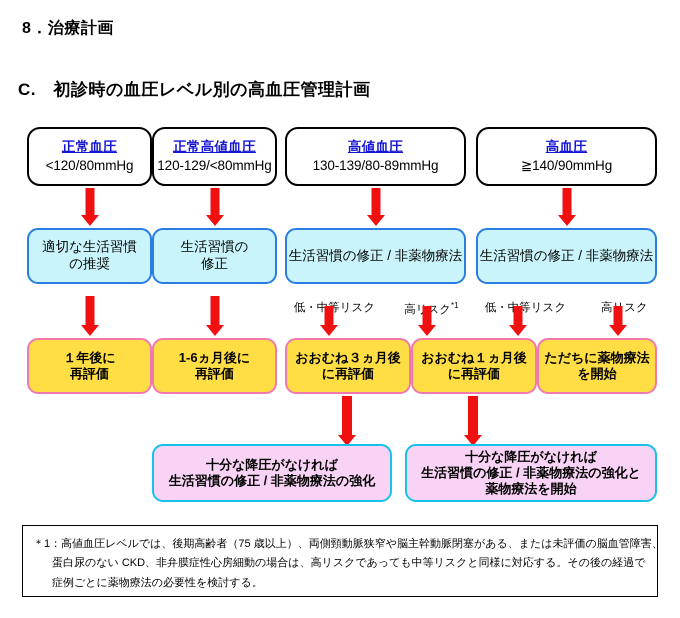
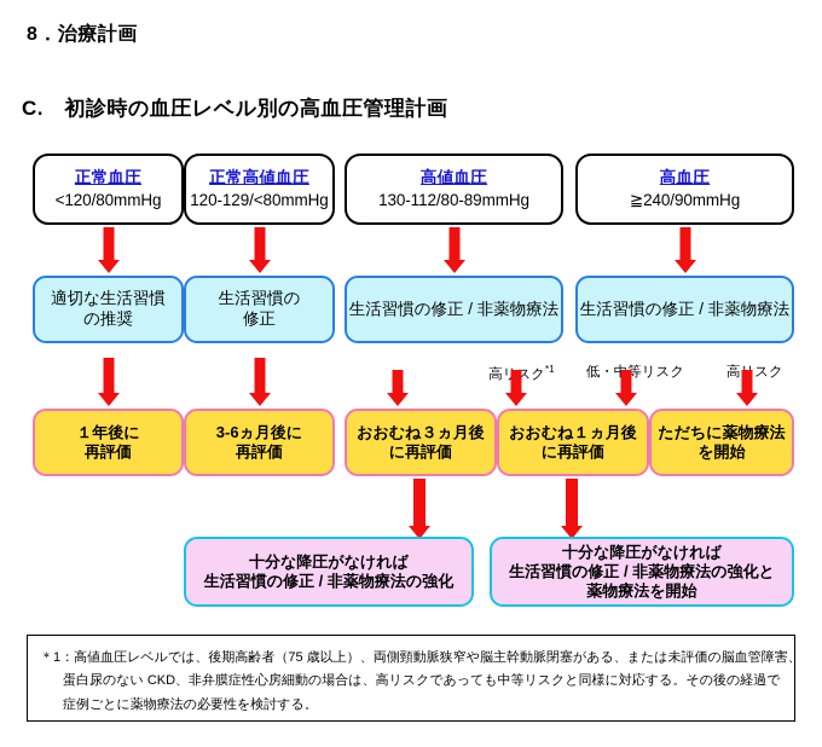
  8．治療計画
  C. 初診時の血圧レベル別の高血圧管理計画
  正常血圧
  <120/80mmHg
  正常高値血圧
  120-129/<80mmHg
  高値血圧
- 130-139/80-89mmHg
+ 130-112/80-89mmHg
  高血圧
- ≧140/90mmHg
+ ≧240/90mmHg
  適切な生活習慣
  の推奨
  生活習慣の
  修正
  生活習慣の修正 / 非薬物療法
  生活習慣の修正 / 非薬物療法
- 低・中等リスク
  高スク*1
  低・等リスク
  高スク
  １年後に
  再評価
- 1-6ヵ月後に
+ 3-6ヵ月後に
  再評価
  おおむね３ヵ月後
  に再評価
  おおむね１ヵ月後
  に再評価
  ただちに薬物療法
  を開始
  十分な降圧がなければ
  生活習慣の修正 / 非薬物療法の強化
  十分な降圧がなければ
  生活習慣の修正 / 非薬物療法の強化と
  薬物療法を開始
  ＊1：高値血圧レベルでは、後期高齢者（75 歳以上）、両側頸動脈狭窄や脳主幹動脈閉塞がある、または未評価の脳血管障害、
  蛋白尿のない CKD、非弁膜症性心房細動の場合は、高リスクであっても中等リスクと同様に対応する。その後の経過で
  症例ごとに薬物療法の必要性を検討する。
